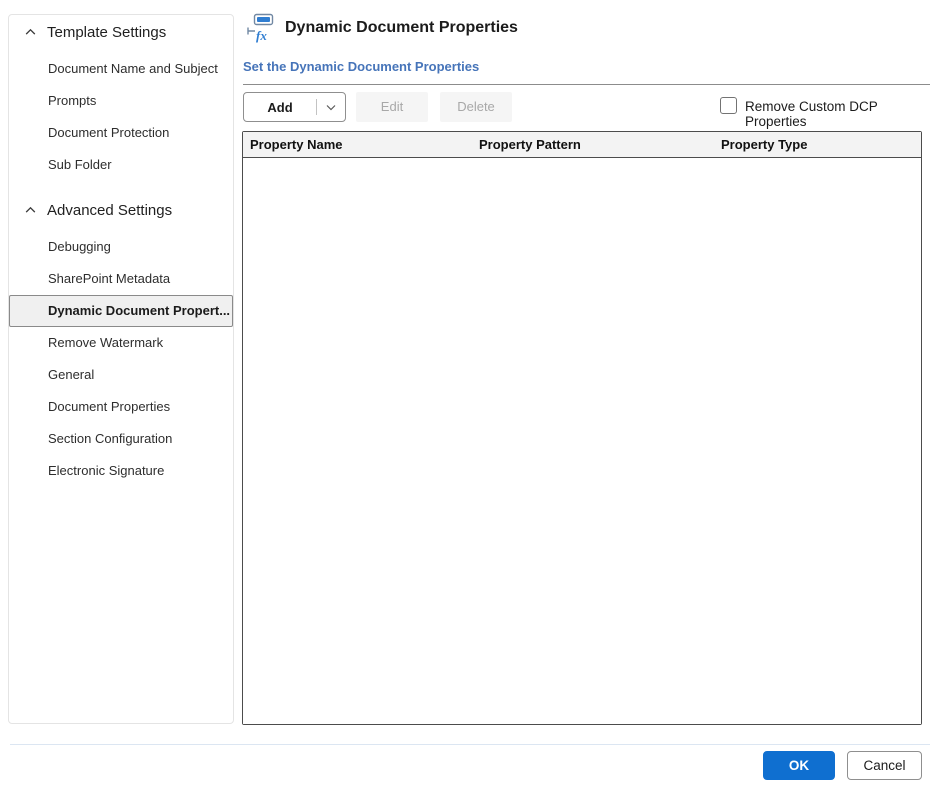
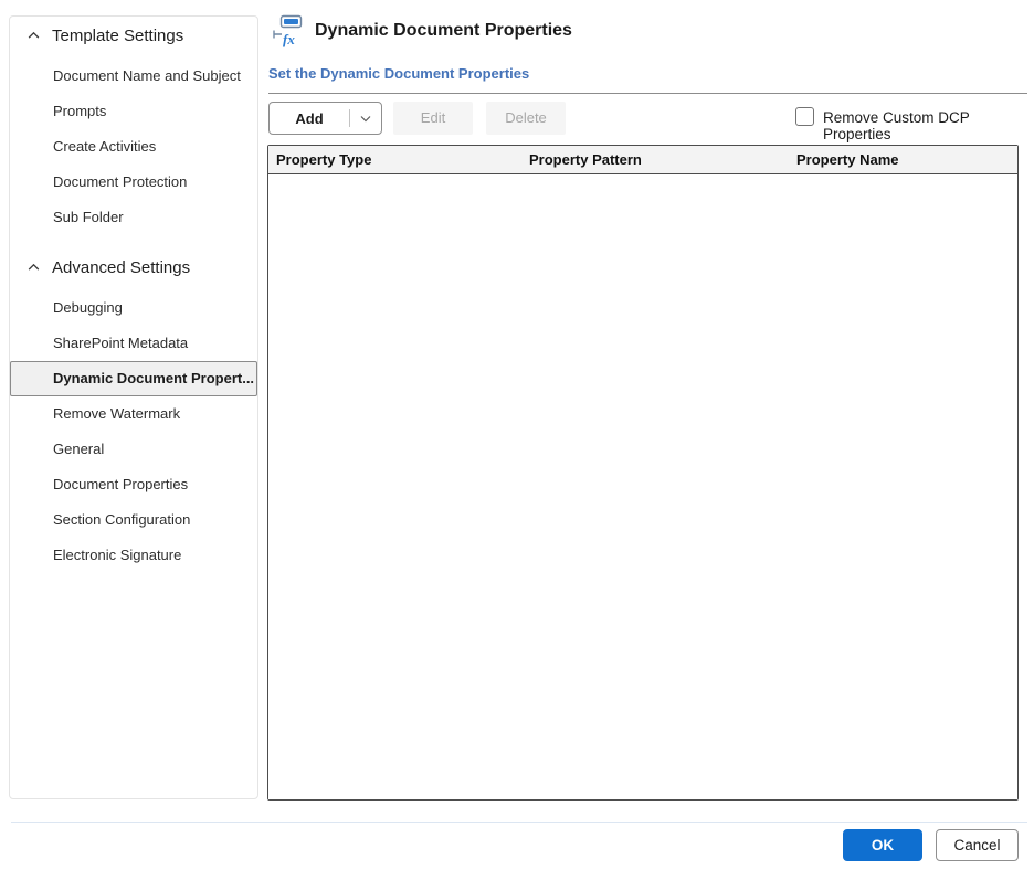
  Template Settings
  Document Name and Subject
  Prompts
+ Create Activities
  Document Protection
  Sub Folder
  Advanced Settings
  Debugging
  SharePoint Metadata
  Dynamic Document Propert...
  Remove Watermark
  General
  Document Properties
  Section Configuration
  Electronic Signature
  fx
  Dynamic Document Properties
  Set the Dynamic Document Properties
  Add
  Edit
  Delete
  Remove Custom DCP Properties
- Property Name
+ Property Type
  Property Pattern
- Property Type
+ Property Name
  OK
  Cancel
